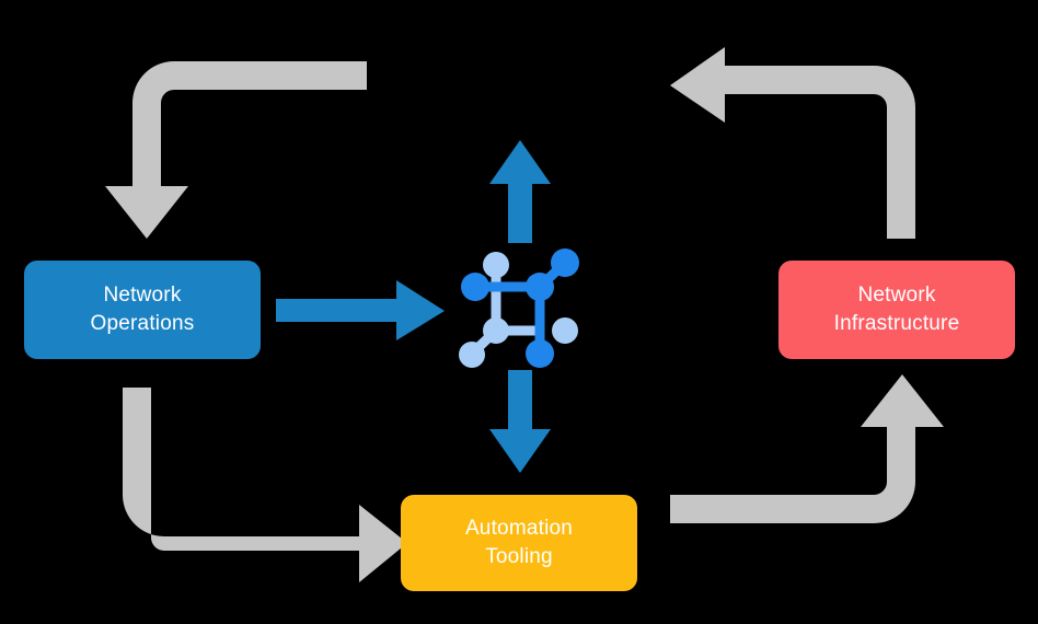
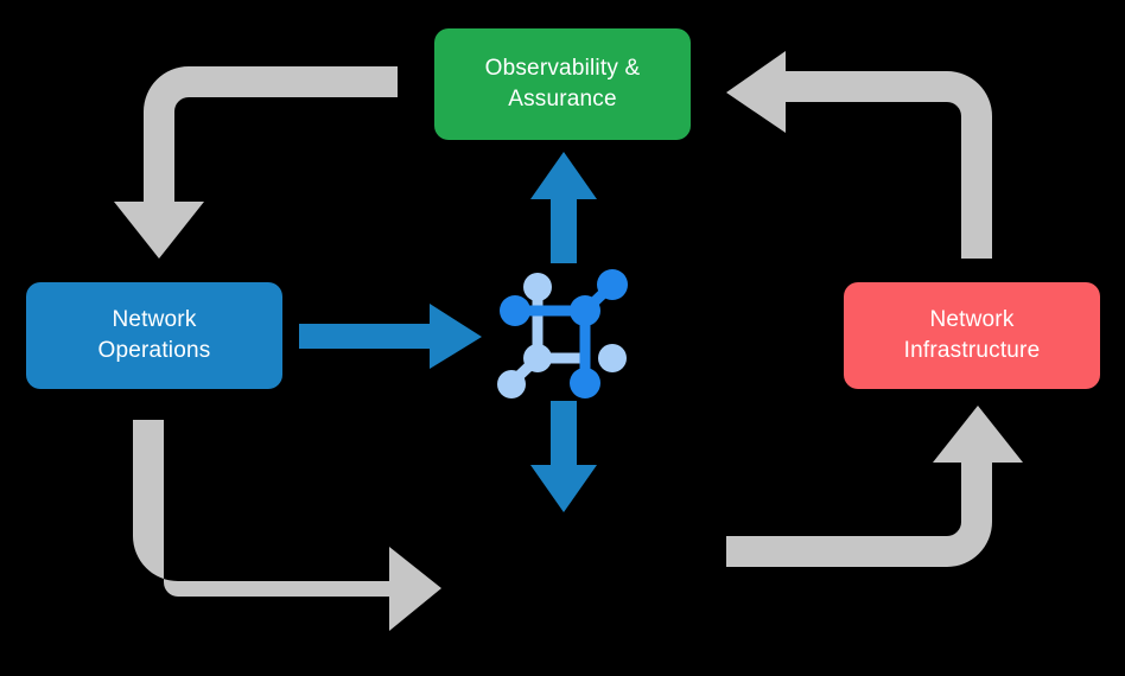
+ Observability &
+ Assurance
  Network
  Operations
  Network
  Infrastructure
- Automation
- Tooling
